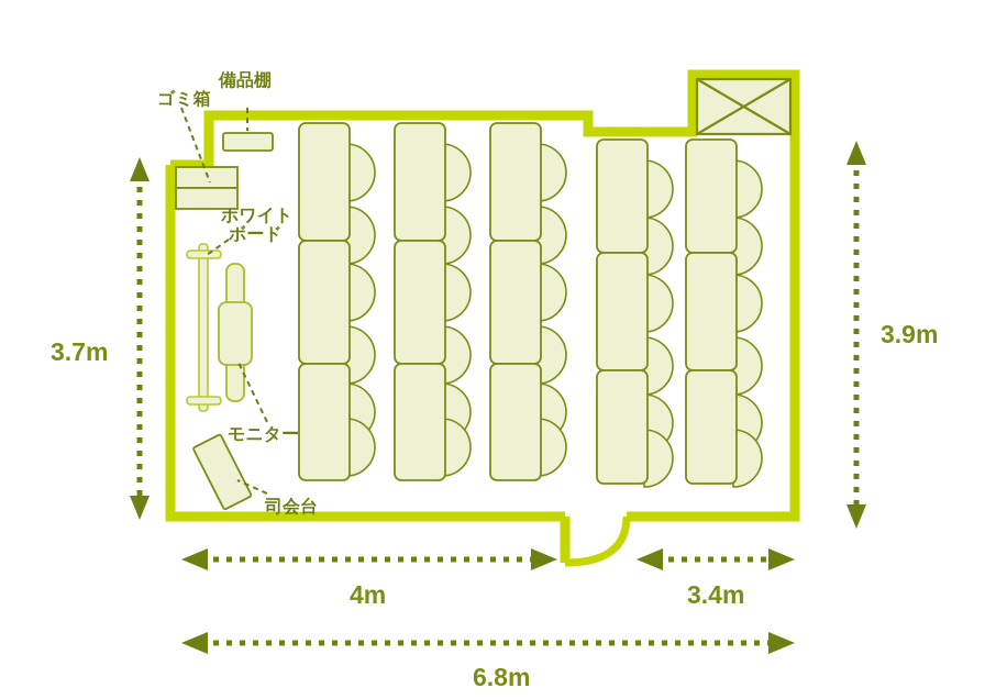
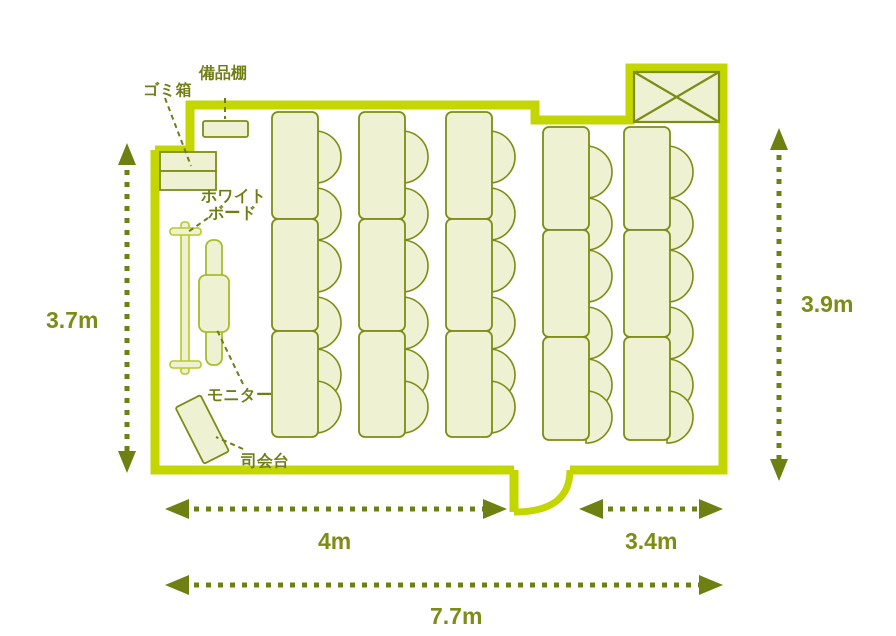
  ゴミ箱
  備品棚
  ホワイト
  ボード
  モニター
  司会台
  3.7m
  3.9m
  4m
  3.4m
- 6.8m
+ 7.7m
